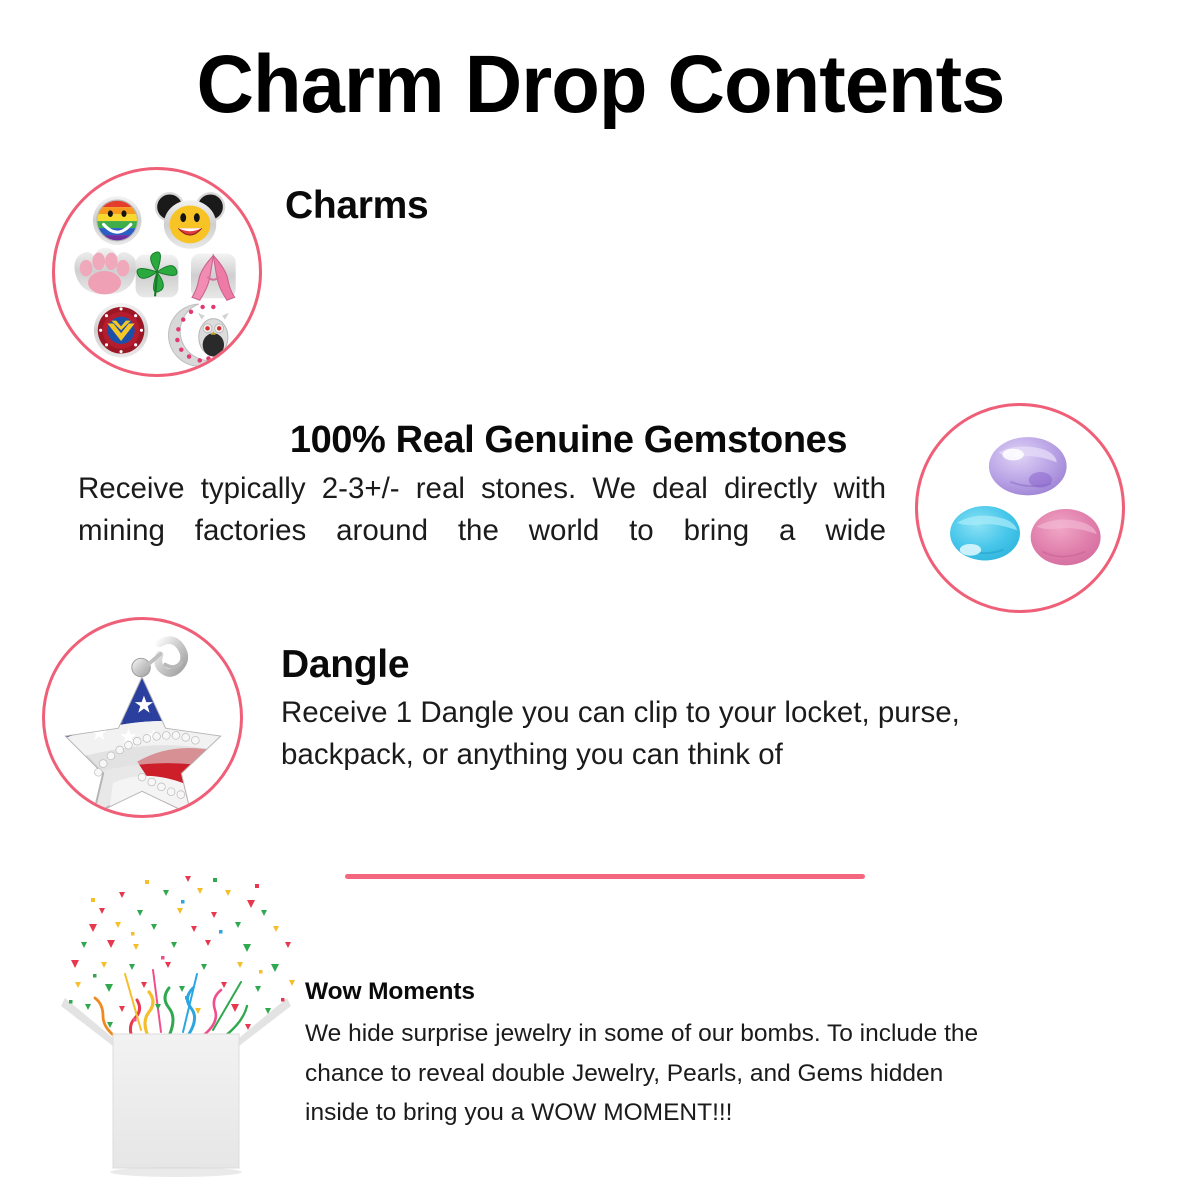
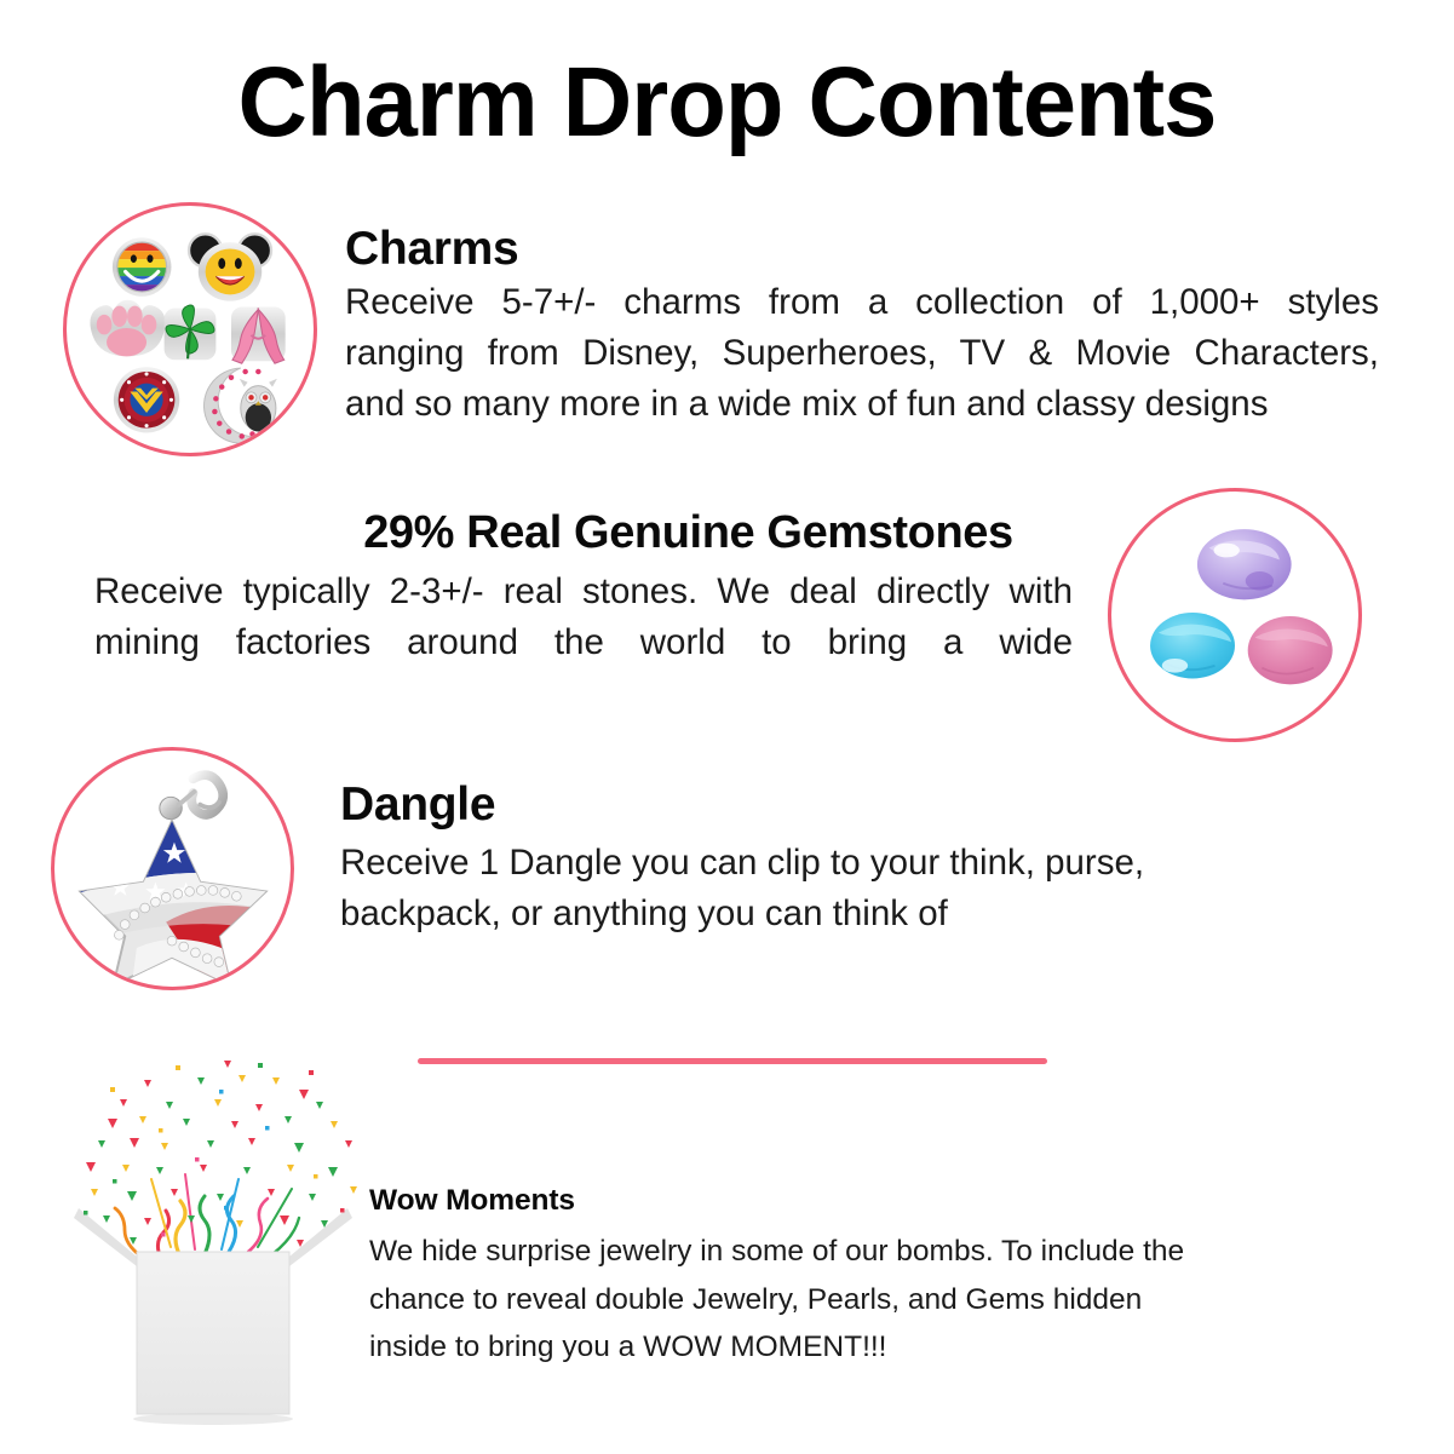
  Charm Drop Contents
  Charms
+ Receive 5-7+/- charms from a collection of 1,000+ styles
+ ranging from Disney, Superheroes, TV & Movie Characters,
+ and so many more in a wide mix of fun and classy designs
- 100% Real Genuine Gemstones
+ 29% Real Genuine Gemstones
  Receive typically 2-3+/- real stones. We deal directly with
  mining factories around the world to bring a wide
  Dangle
- Receive 1 Dangle you can clip to your locket, purse,
+ Receive 1 Dangle you can clip to your think, purse,
  backpack, or anything you can think of
  Wow Moments
  We hide surprise jewelry in some of our bombs. To include the
  chance to reveal double Jewelry, Pearls, and Gems hidden
  inside to bring you a WOW MOMENT!!!
